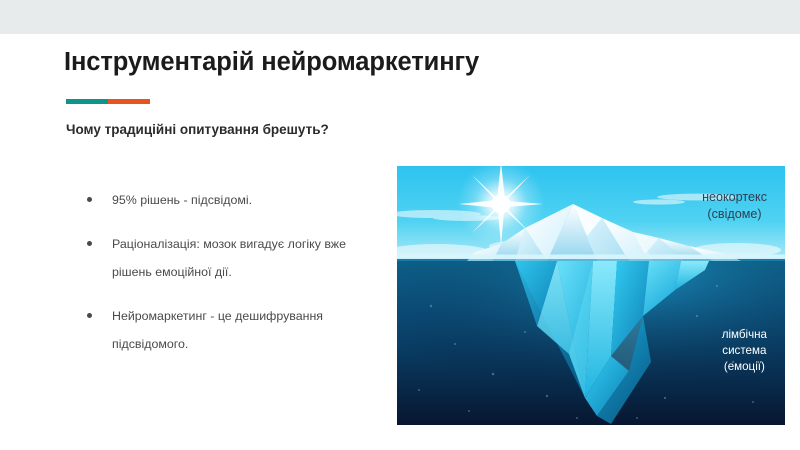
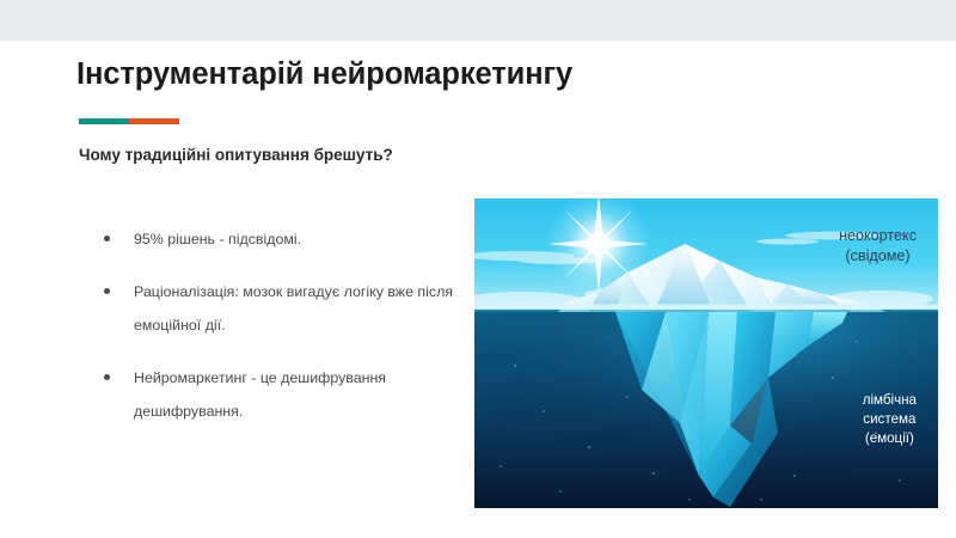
  Інструментарій нейромаркетингу
  Чому традиційні опитування брешуть?
  95% рішень - підсвідомі.
- Раціоналізація: мозок вигадує логіку вже рішень емоційної дії.
+ Раціоналізація: мозок вигадує логіку вже після емоційної дії.
- Нейромаркетинг - це дешифрування підсвідомого.
+ Нейромаркетинг - це дешифрування дешифрування.
  неокортекс
  (свідоме)
  лімбічна
  система
  (емоції)
